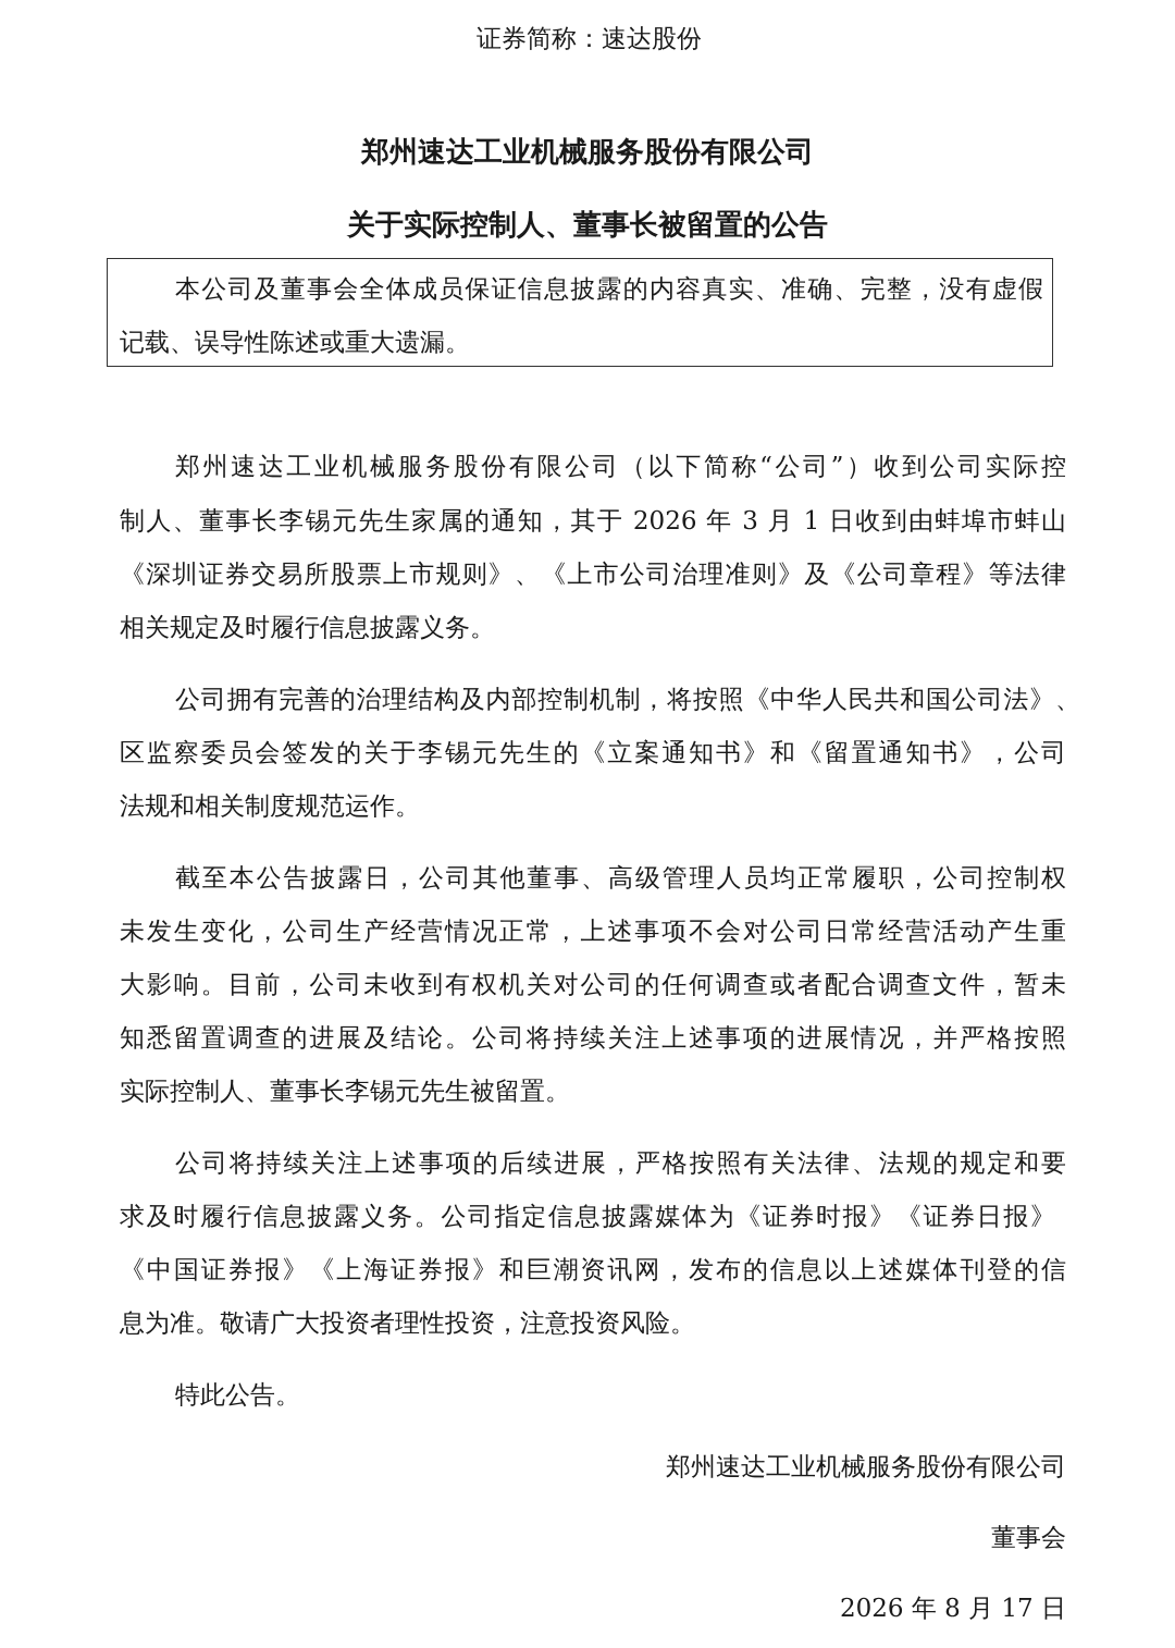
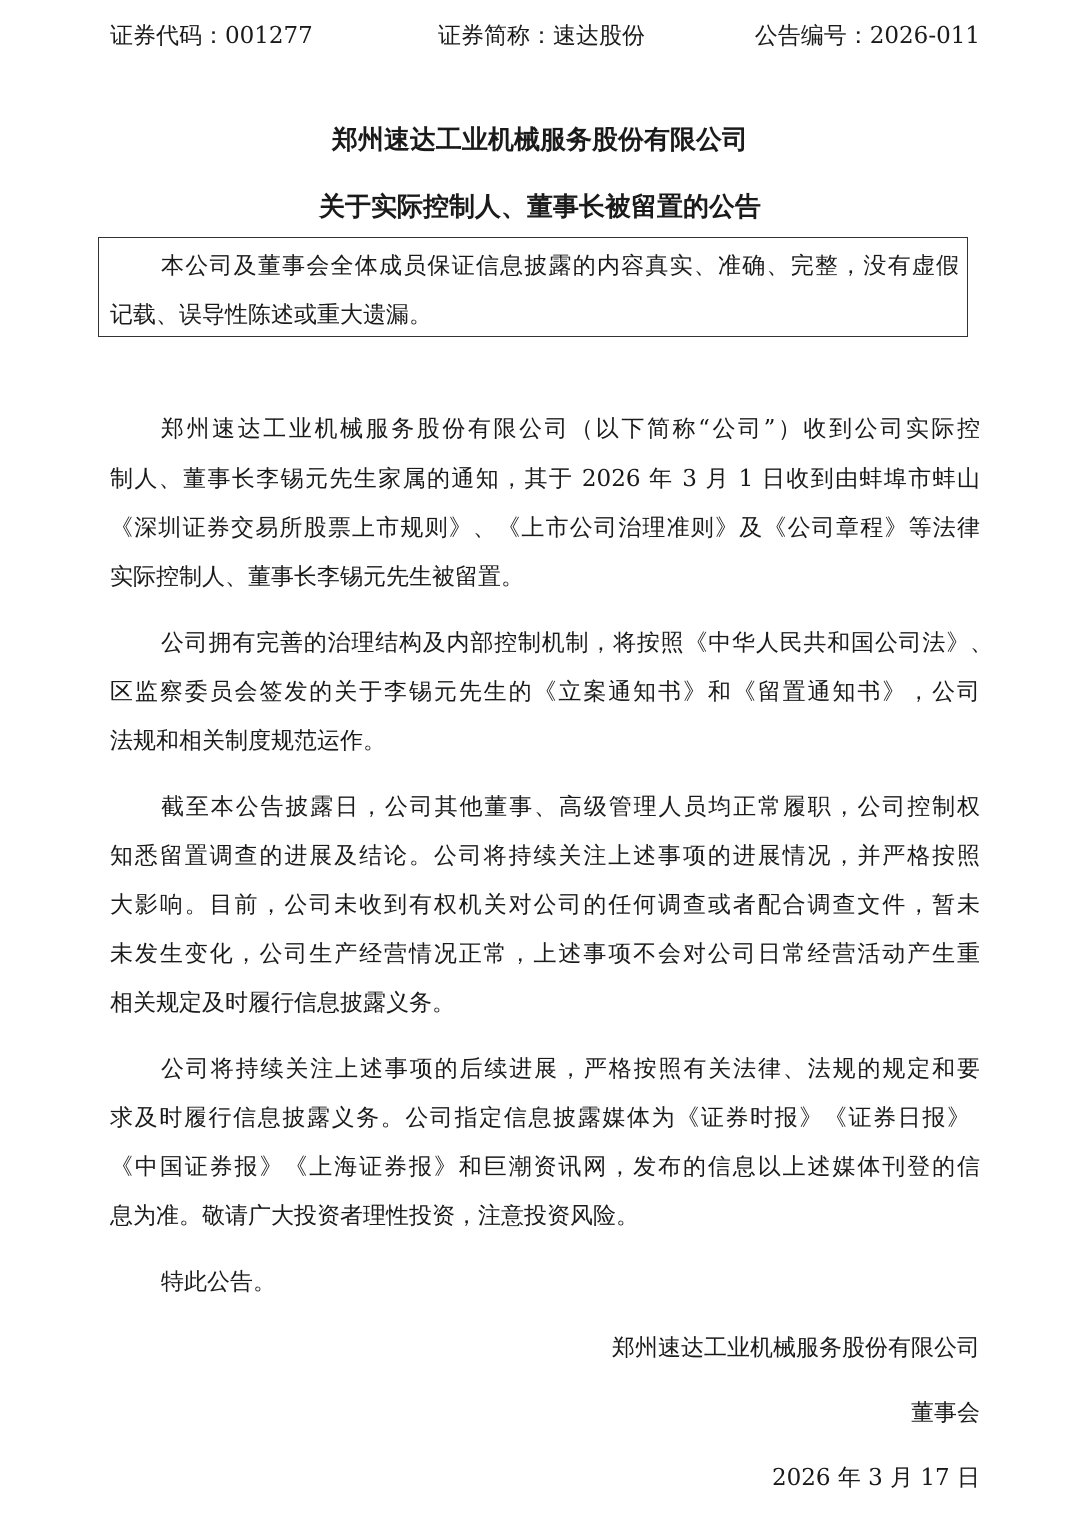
+ 证券代码：001277
  证券简称：速达股份
+ 公告编号：2026-011
  郑州速达工业机械服务股份有限公司
  关于实际控制人、董事长被留置的公告
  本公司及董事会全体成员保证信息披露的内容真实、准确、完整，没有虚假
  记载、误导性陈述或重大遗漏。
  郑州速达工业机械服务股份有限公司（以下简称“公司”）收到公司实际控
  制人、董事长李锡元先生家属的通知，其于 2026 年 3 月 1 日收到由蚌埠市蚌山
  《深圳证券交易所股票上市规则》、《上市公司治理准则》及《公司章程》等法律
- 相关规定及时履行信息披露义务。
+ 实际控制人、董事长李锡元先生被留置。
  公司拥有完善的治理结构及内部控制机制，将按照《中华人民共和国公司法》、
  区监察委员会签发的关于李锡元先生的《立案通知书》和《留置通知书》，公司
  法规和相关制度规范运作。
  截至本公告披露日，公司其他董事、高级管理人员均正常履职，公司控制权
- 未发生变化，公司生产经营情况正常，上述事项不会对公司日常经营活动产生重
+ 知悉留置调查的进展及结论。公司将持续关注上述事项的进展情况，并严格按照
  大影响。目前，公司未收到有权机关对公司的任何调查或者配合调查文件，暂未
- 知悉留置调查的进展及结论。公司将持续关注上述事项的进展情况，并严格按照
+ 未发生变化，公司生产经营情况正常，上述事项不会对公司日常经营活动产生重
- 实际控制人、董事长李锡元先生被留置。
+ 相关规定及时履行信息披露义务。
  公司将持续关注上述事项的后续进展，严格按照有关法律、法规的规定和要
  求及时履行信息披露义务。公司指定信息披露媒体为《证券时报》《证券日报》
  《中国证券报》《上海证券报》和巨潮资讯网，发布的信息以上述媒体刊登的信
  息为准。敬请广大投资者理性投资，注意投资风险。
  特此公告。
  郑州速达工业机械服务股份有限公司
  董事会
- 2026 年 8 月 17 日
+ 2026 年 3 月 17 日
